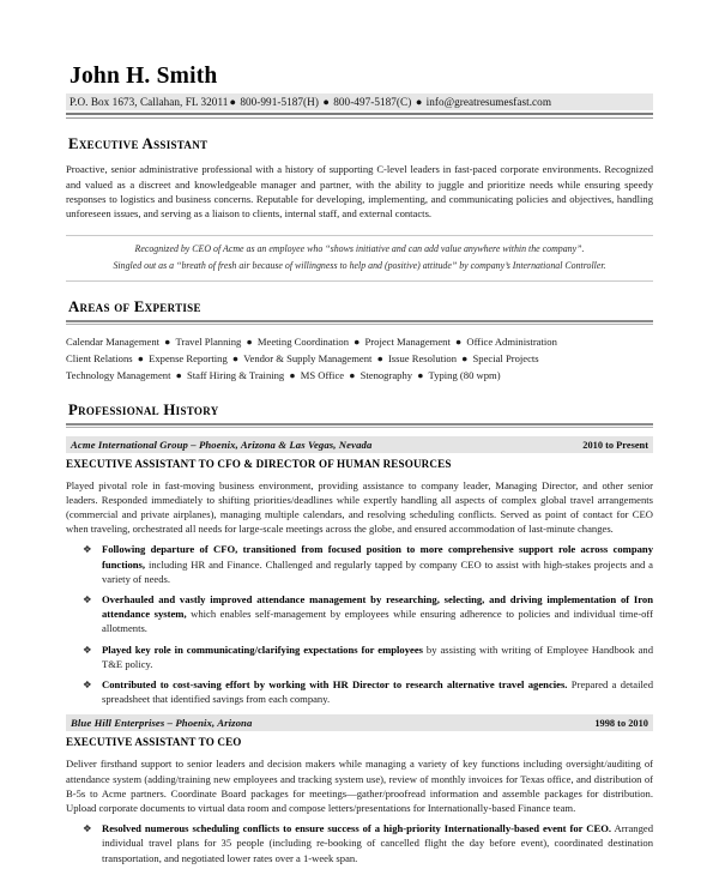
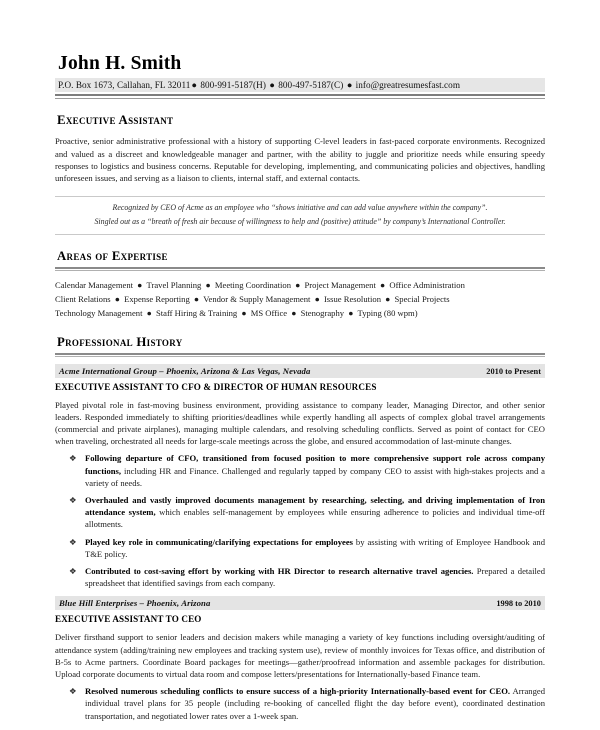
  John H. Smith
  P.O. Box 1673, Callahan, FL 32011● 800-991-5187(H) ● 800-497-5187(C) ● info@greatresumesfast.com
  Executive Assistant
  Proactive, senior administrative professional with a history of supporting C-level leaders in fast-paced corporate environments. Recognized and valued as a discreet and knowledgeable manager and partner, with the ability to juggle and prioritize needs while ensuring speedy responses to logistics and business concerns. Reputable for developing, implementing, and communicating policies and objectives, handling unforeseen issues, and serving as a liaison to clients, internal staff, and external contacts.
  Recognized by CEO of Acme as an employee who “shows initiative and can add value anywhere within the company”.
  Singled out as a “breath of fresh air because of willingness to help and (positive) attitude” by company’s International Controller.
  Areas of Expertise
  Calendar Management ● Travel Planning ● Meeting Coordination ● Project Management ● Office Administration
  Client Relations ● Expense Reporting ● Vendor & Supply Management ● Issue Resolution ● Special Projects
  Technology Management ● Staff Hiring & Training ● MS Office ● Stenography ● Typing (80 wpm)
  Professional History
  Acme International Group – Phoenix, Arizona & Las Vegas, Nevada
  2010 to Present
  EXECUTIVE ASSISTANT TO CFO & DIRECTOR OF HUMAN RESOURCES
  Played pivotal role in fast-moving business environment, providing assistance to company leader, Managing Director, and other senior leaders. Responded immediately to shifting priorities/deadlines while expertly handling all aspects of complex global travel arrangements (commercial and private airplanes), managing multiple calendars, and resolving scheduling conflicts. Served as point of contact for CEO when traveling, orchestrated all needs for large-scale meetings across the globe, and ensured accommodation of last-minute changes.
  ❖
  Following departure of CFO, transitioned from focused position to more comprehensive support role across company functions, including HR and Finance. Challenged and regularly tapped by company CEO to assist with high-stakes projects and a variety of needs.
  ❖
- Overhauled and vastly improved attendance management by researching, selecting, and driving implementation of Iron attendance system, which enables self-management by employees while ensuring adherence to policies and individual time-off allotments.
+ Overhauled and vastly improved documents management by researching, selecting, and driving implementation of Iron attendance system, which enables self-management by employees while ensuring adherence to policies and individual time-off allotments.
  ❖
  Played key role in communicating/clarifying expectations for employees by assisting with writing of Employee Handbook and T&E policy.
  ❖
  Contributed to cost-saving effort by working with HR Director to research alternative travel agencies. Prepared a detailed spreadsheet that identified savings from each company.
  Blue Hill Enterprises – Phoenix, Arizona
  1998 to 2010
  EXECUTIVE ASSISTANT TO CEO
  Deliver firsthand support to senior leaders and decision makers while managing a variety of key functions including oversight/auditing of attendance system (adding/training new employees and tracking system use), review of monthly invoices for Texas office, and distribution of B-5s to Acme partners. Coordinate Board packages for meetings—gather/proofread information and assemble packages for distribution. Upload corporate documents to virtual data room and compose letters/presentations for Internationally-based Finance team.
  ❖
  Resolved numerous scheduling conflicts to ensure success of a high-priority Internationally-based event for CEO. Arranged individual travel plans for 35 people (including re-booking of cancelled flight the day before event), coordinated destination transportation, and negotiated lower rates over a 1-week span.
